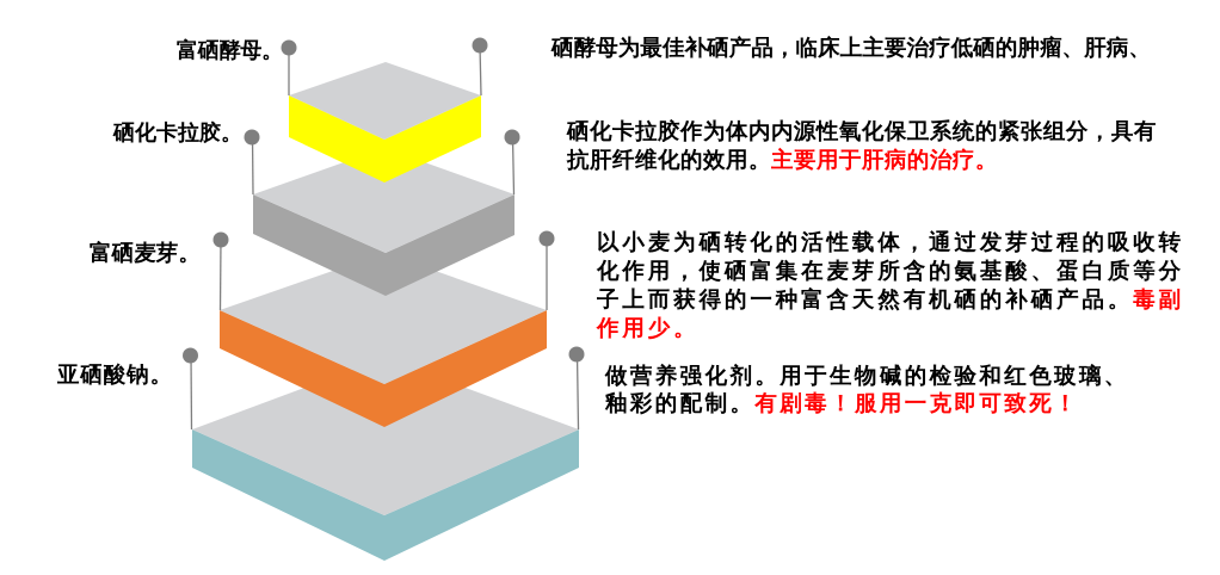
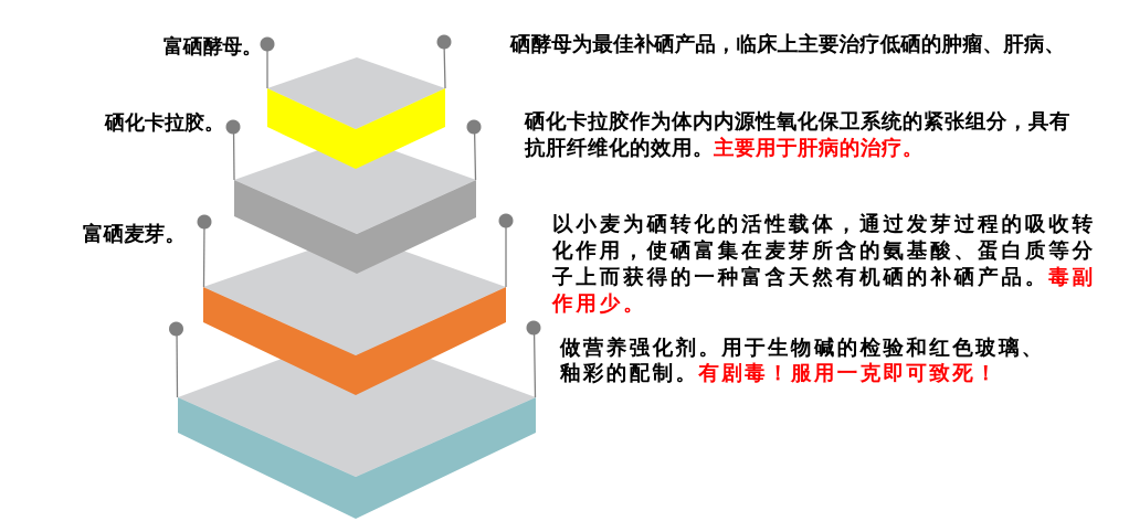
  富硒酵母。
  硒化卡拉胶。
  富硒麦芽。
- 亚硒酸钠。
  硒酵母为最佳补硒产品，临床上主要治疗低硒的肿瘤、肝病、
  硒化卡拉胶作为体内内源性氧化保卫系统的紧张组分，具有
  抗肝纤维化的效用。主要用于肝病的治疗。
  以小麦为硒转化的活性载体，通过发芽过程的吸收转
  化作用，使硒富集在麦芽所含的氨基酸、蛋白质等分
  子上而获得的一种富含天然有机硒的补硒产品。毒副
  作用少。
  做营养强化剂。用于生物碱的检验和红色玻璃、
  釉彩的配制。有剧毒！服用一克即可致死！
